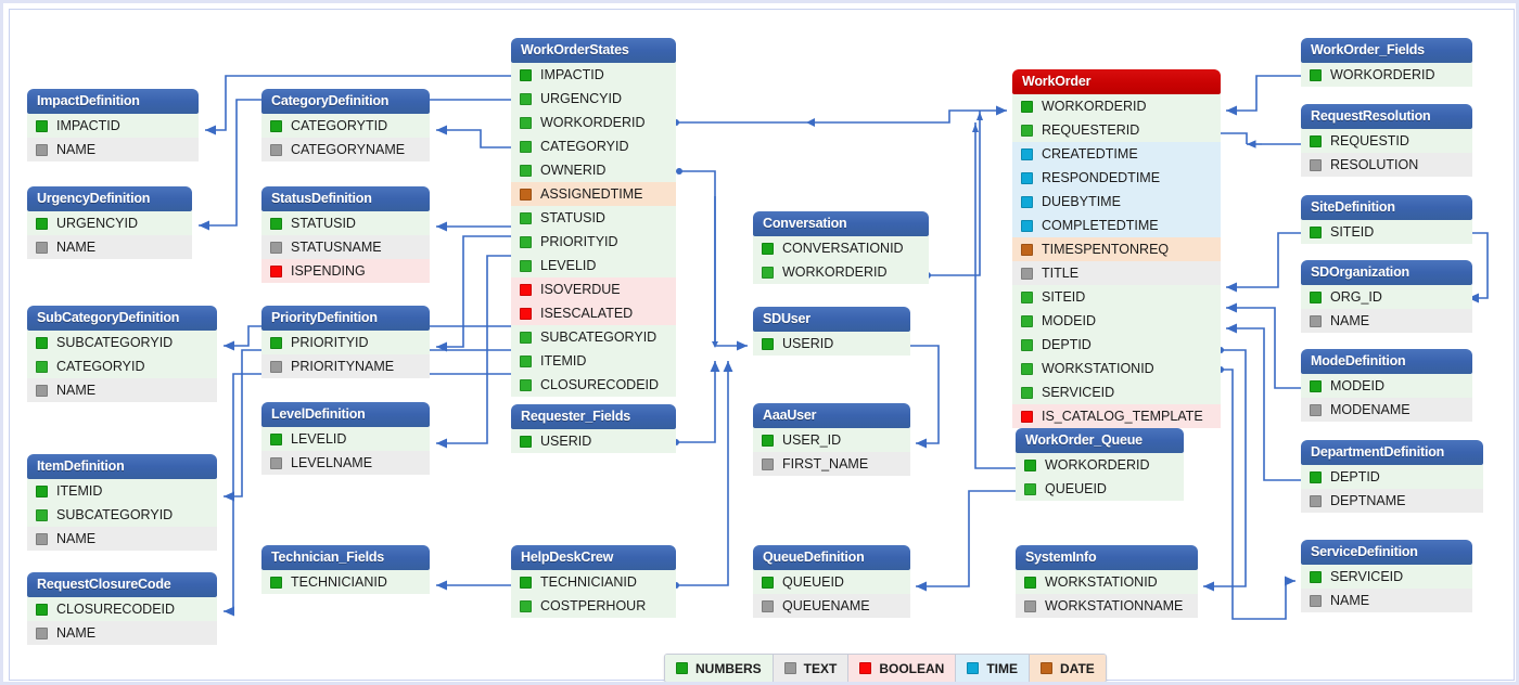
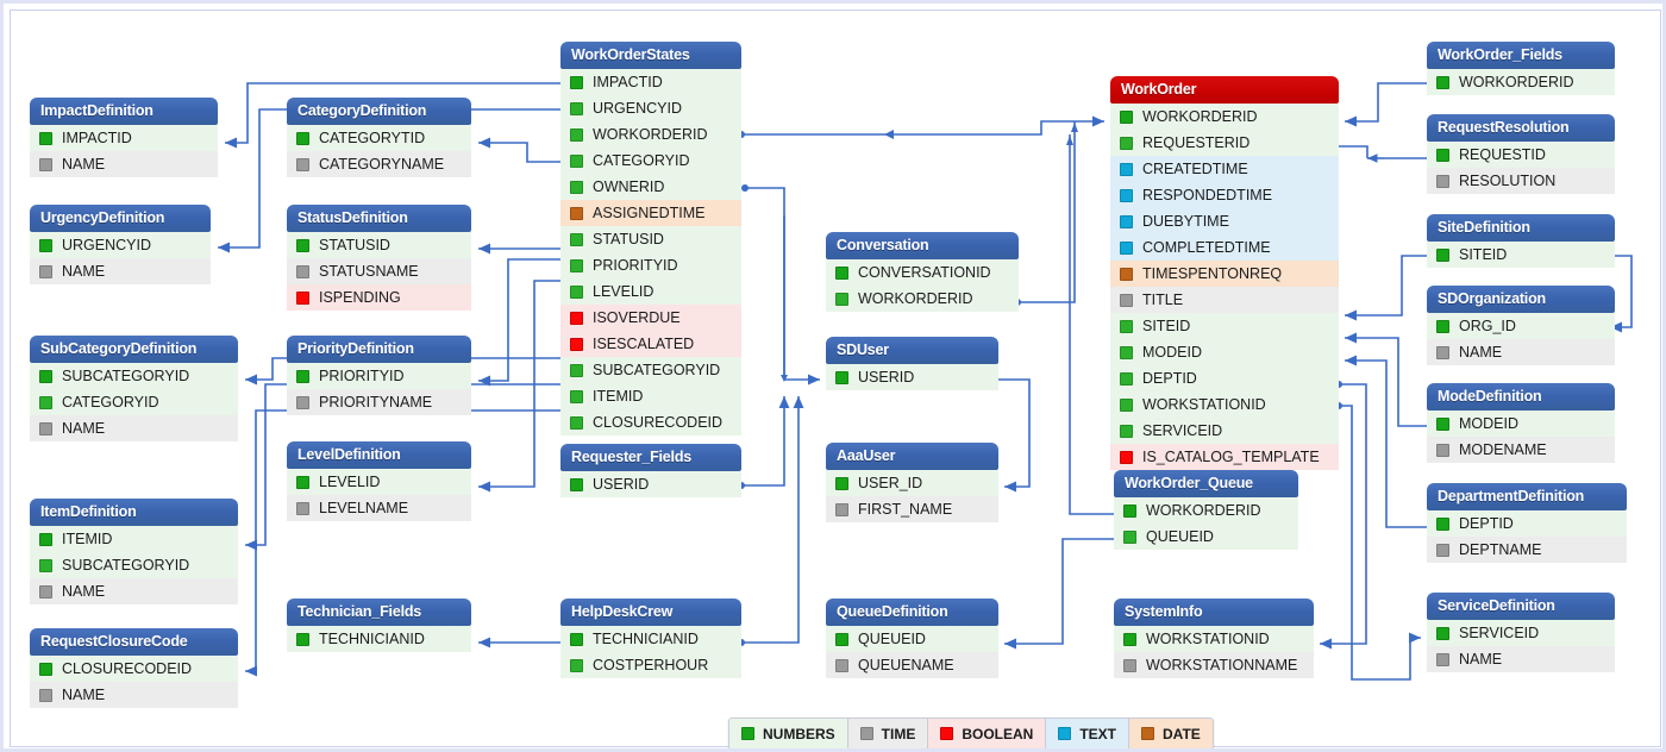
  ImpactDefinition
  IMPACTID
  NAME
  UrgencyDefinition
  URGENCYID
  NAME
  SubCategoryDefinition
  SUBCATEGORYID
  CATEGORYID
  NAME
  ItemDefinition
  ITEMID
  SUBCATEGORYID
  NAME
  RequestClosureCode
  CLOSURECODEID
  NAME
  CategoryDefinition
  CATEGORYTID
  CATEGORYNAME
  StatusDefinition
  STATUSID
  STATUSNAME
  ISPENDING
  PriorityDefinition
  PRIORITYID
  PRIORITYNAME
  LevelDefinition
  LEVELID
  LEVELNAME
  Technician_Fields
  TECHNICIANID
  WorkOrderStates
  IMPACTID
  URGENCYID
  WORKORDERID
  CATEGORYID
  OWNERID
  ASSIGNEDTIME
  STATUSID
  PRIORITYID
  LEVELID
  ISOVERDUE
  ISESCALATED
  SUBCATEGORYID
  ITEMID
  CLOSURECODEID
  Requester_Fields
  USERID
  HelpDeskCrew
  TECHNICIANID
  COSTPERHOUR
  Conversation
  CONVERSATIONID
  WORKORDERID
  SDUser
  USERID
  AaaUser
  USER_ID
  FIRST_NAME
  QueueDefinition
  QUEUEID
  QUEUENAME
  WorkOrder
  WORKORDERID
  REQUESTERID
  CREATEDTIME
  RESPONDEDTIME
  DUEBYTIME
  COMPLETEDTIME
  TIMESPENTONREQ
  TITLE
  SITEID
  MODEID
  DEPTID
  WORKSTATIONID
  SERVICEID
  IS_CATALOG_TEMPLATE
  WorkOrder_Queue
  WORKORDERID
  QUEUEID
  SystemInfo
  WORKSTATIONID
  WORKSTATIONNAME
  WorkOrder_Fields
  WORKORDERID
  RequestResolution
  REQUESTID
  RESOLUTION
  SiteDefinition
  SITEID
  SDOrganization
  ORG_ID
  NAME
  ModeDefinition
  MODEID
  MODENAME
  DepartmentDefinition
  DEPTID
  DEPTNAME
  ServiceDefinition
  SERVICEID
  NAME
  NUMBERS
- TEXT
+ TIME
  BOOLEAN
- TIME
+ TEXT
  DATE
